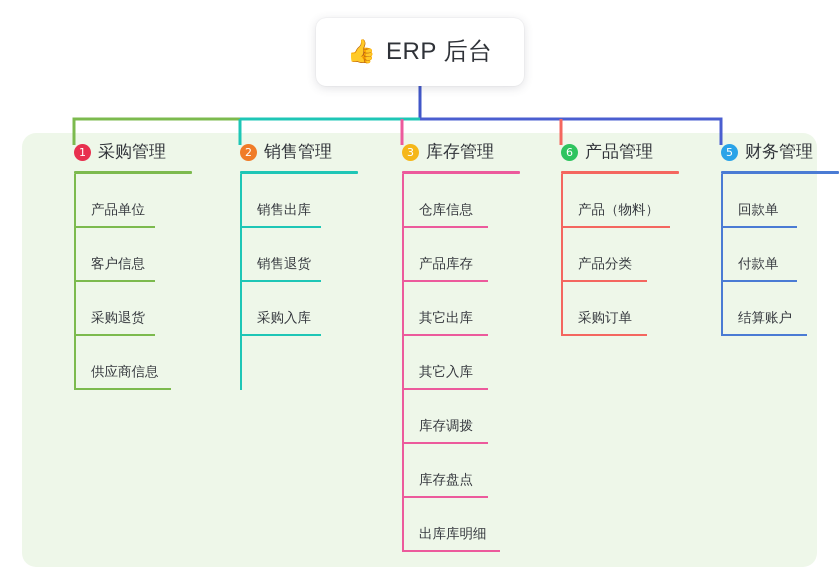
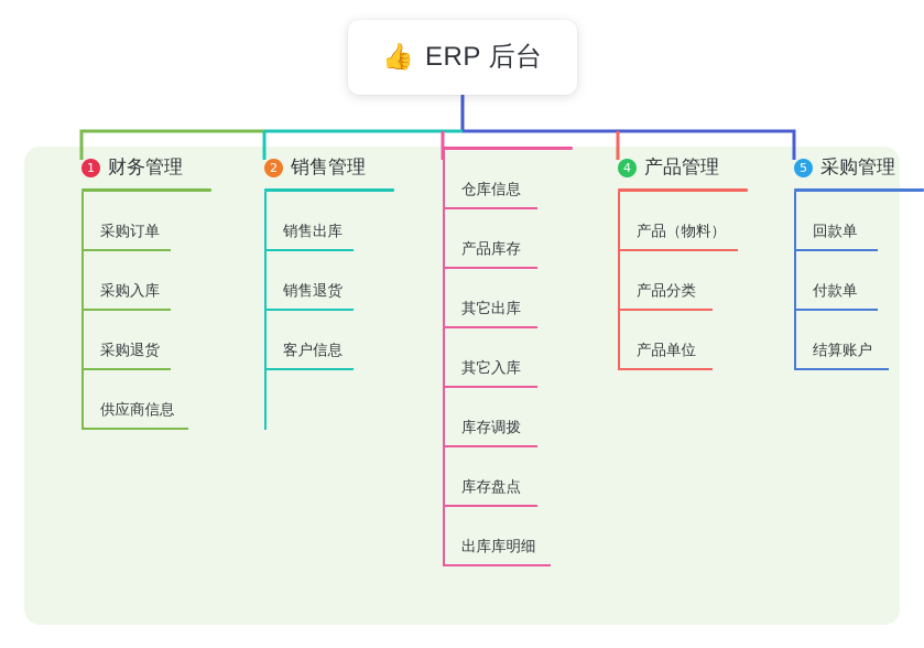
  👍
  ERP 后台
  1
- 采购管理
+ 财务管理
- 产品单位
+ 采购订单
- 客户信息
+ 采购入库
  采购退货
  供应商信息
  2
  销售管理
  销售出库
  销售退货
- 采购入库
+ 客户信息
- 3
- 库存管理
  仓库信息
  产品库存
  其它出库
  其它入库
  库存调拨
  库存盘点
  出库库明细
- 6
+ 4
  产品管理
  产品（物料）
  产品分类
- 采购订单
+ 产品单位
  5
- 财务管理
+ 采购管理
  回款单
  付款单
  结算账户
